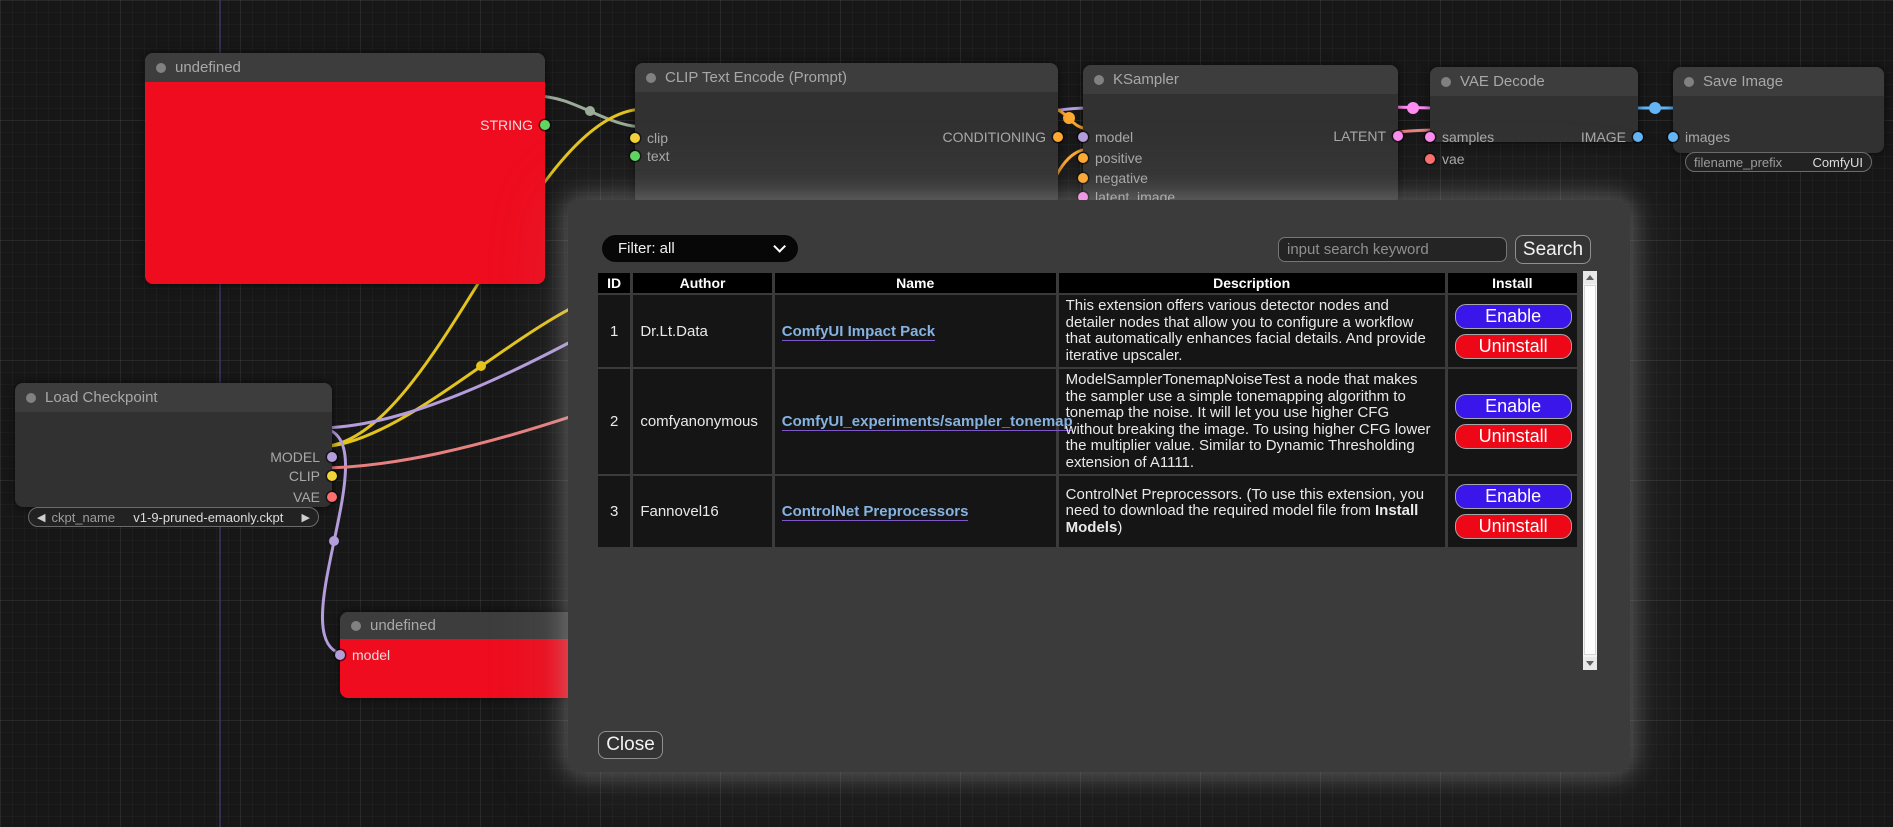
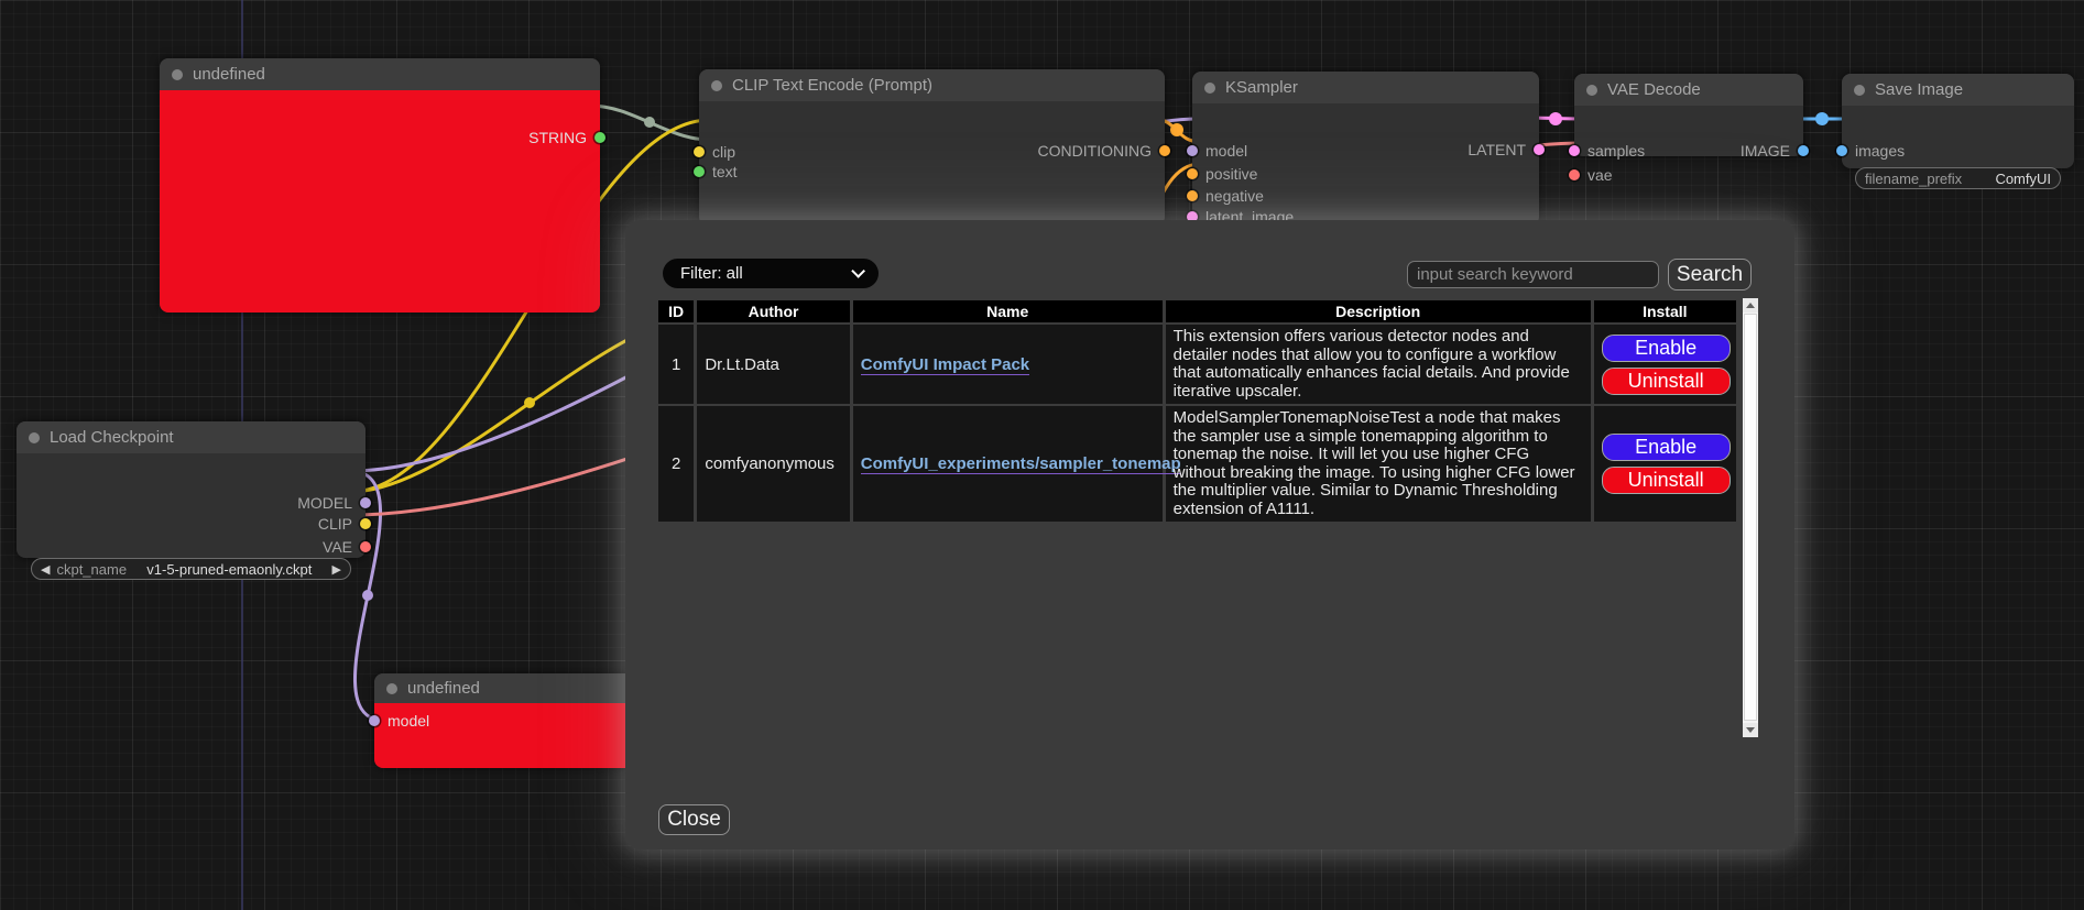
  undefined
  STRING
  CLIP Text Encode (Prompt)
  clip
  text
  CONDITIONING
  KSampler
  model
  positive
  negative
  latent_image
  LATENT
  VAE Decode
  samples
  vae
  IMAGE
  Save Image
  images
  filename_prefix
  ComfyUI
  Load Checkpoint
  MODEL
  CLIP
  VAE
  ◀
  ckpt_name
- v1-9-pruned-emaonly.ckpt
+ v1-5-pruned-emaonly.ckpt
  ▶
  undefined
  model
  Filter: all
  input search keyword
  Search
  ID	Author	Name	Description	Install
  1	Dr.Lt.Data	ComfyUI Impact Pack	This extension offers various detector nodes and detailer nodes that allow you to configure a workflow that automatically enhances facial details. And provide iterative upscaler.	Enable Uninstall
  2	comfyanonymous	ComfyUI_experiments/sampler_tonema	ModelSamplerTonemapNoiseTest a node that makes the sampler use a simple tonemapping algorithm to tonemap the noise. It will let you use higher CFG without breaking the image. To using higher CFG lower the multiplier value. Similar to Dynamic Thresholding extension of A1111.	Enable Uninstall
- 3	Fannovel16	ControlNet Preprocessors	ControlNet Preprocessors. (To use this extension, you need to download the required model file from Install Models)	Enable Uninstall
  Close
